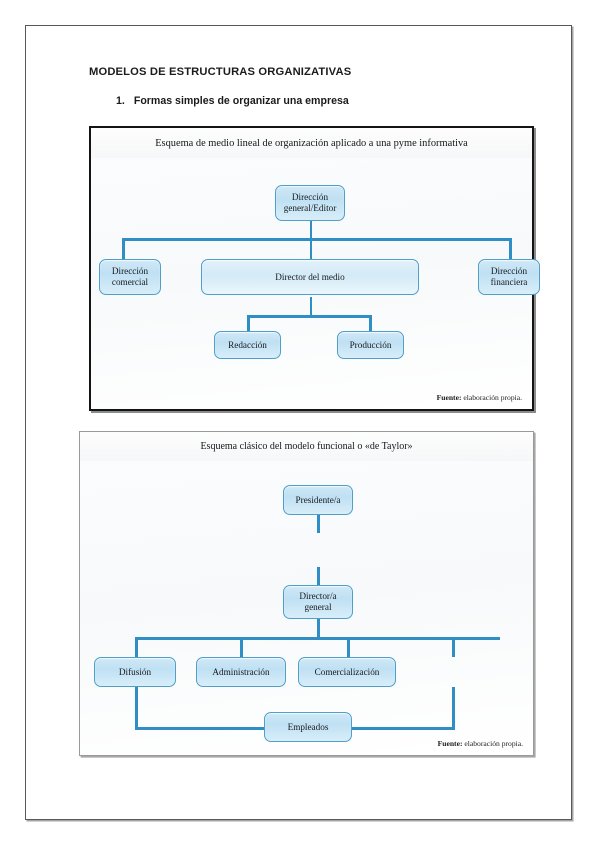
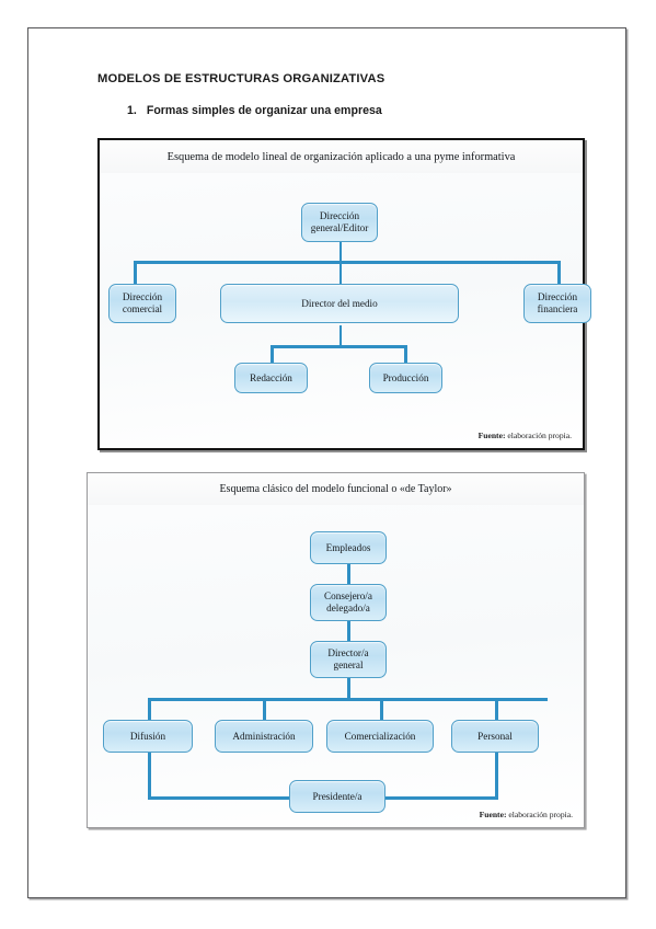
  MODELOS DE ESTRUCTURAS ORGANIZATIVAS
  1. Formas simples de organizar una empresa
- Esquema de medio lineal de organización aplicado a una pyme informativa
+ Esquema de modelo lineal de organización aplicado a una pyme informativa
  Dirección
  general/Editor
  Dirección
  comercial
  Director del medio
  Dirección
  financiera
  Redacción
  Producción
  Fuente: elaboración propia.
  Esquema clásico del modelo funcional o «de Taylor»
- Presidente/a
+ Empleados
+ Consejero/a
+ delegado/a
  Director/a
  general
  Difusión
  Administración
  Comercialización
+ Personal
- Empleados
+ Presidente/a
  Fuente: elaboración propia.
